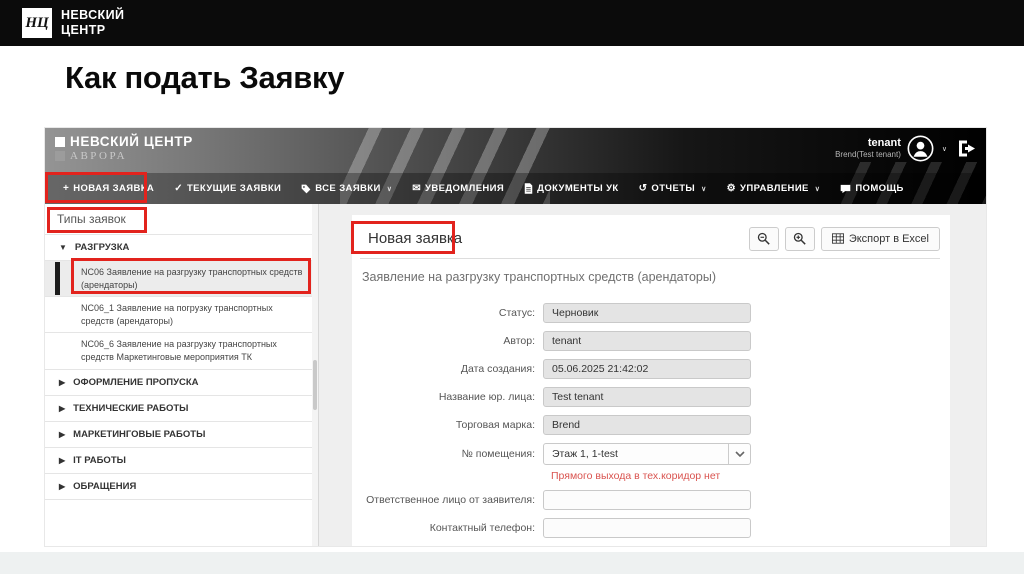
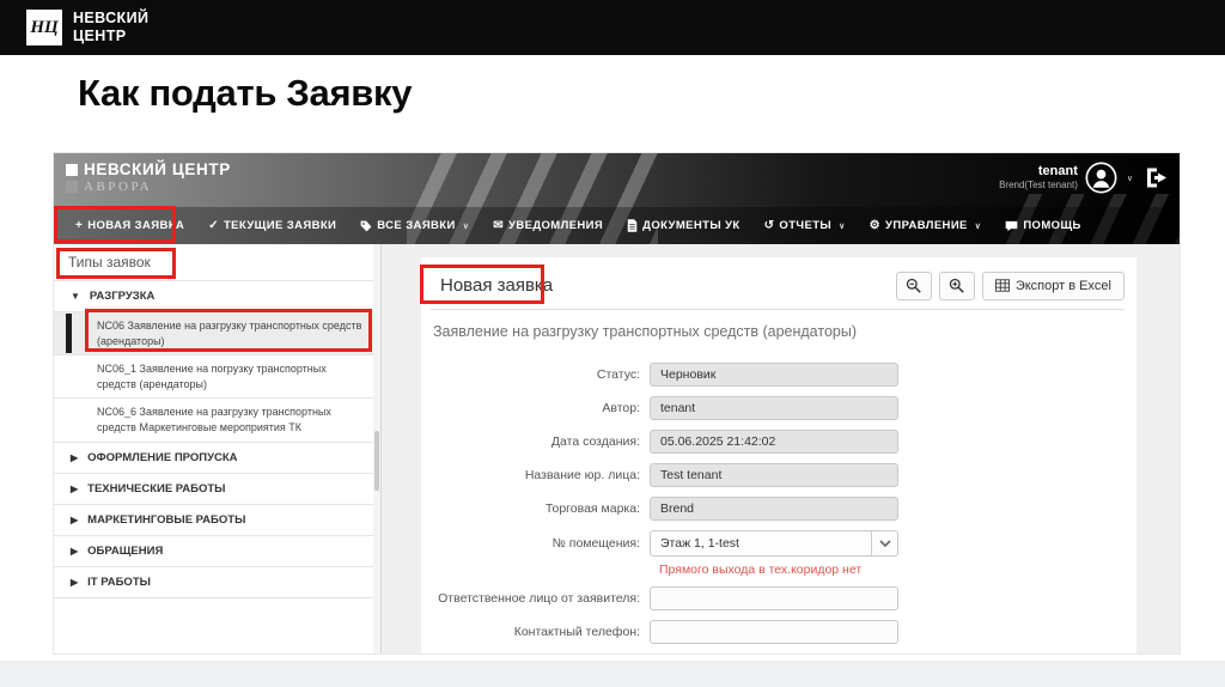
  НЦ
  НЕВСКИЙ
  ЦЕНТР
  Как подать Заявку
  НЕВСКИЙ ЦЕНТР
  АВРОРА
  tenant
  Brend(Test tenant)
  +
  НОВАЯ ЗАЯВКА
  ✓
  ТЕКУЩИЕ ЗАЯВКИ
  ВСЕ ЗАЯВКИ
  ✉
  УВЕДОМЛЕНИЯ
  ДОКУМЕНТЫ УК
  ↺
  ОТЧЕТЫ
  ⚙
  УПРАВЛЕНИЕ
  ПОМОЩЬ
  Типы заявок
  ▼
  РАЗГРУЗКА
  NC06 Заявление на разгрузку транспортных средств (арендаторы)
  NC06_1 Заявление на погрузку транспортных средств (арендаторы)
  NC06_6 Заявление на разгрузку транспортных средств Маркетинговые мероприятия ТК
  ▶
  ОФОРМЛЕНИЕ ПРОПУСКА
  ▶
  ТЕХНИЧЕСКИЕ РАБОТЫ
  ▶
  МАРКЕТИНГОВЫЕ РАБОТЫ
  ▶
- IT РАБОТЫ
+ ОБРАЩЕНИЯ
  ▶
- ОБРАЩЕНИЯ
+ IT РАБОТЫ
  Новая заявка
  Экспорт в Excel
  Заявление на разгрузку транспортных средств (арендаторы)
  Статус:
  Черновик
  Автор:
  tenant
  Дата создания:
  05.06.2025 21:42:02
  Название юр. лица:
  Test tenant
  Торговая марка:
  Brend
  № помещения:
  Этаж 1, 1-test
  Прямого выхода в тех.коридор нет
  Ответственное лицо от заявителя:
  Контактный телефон:
